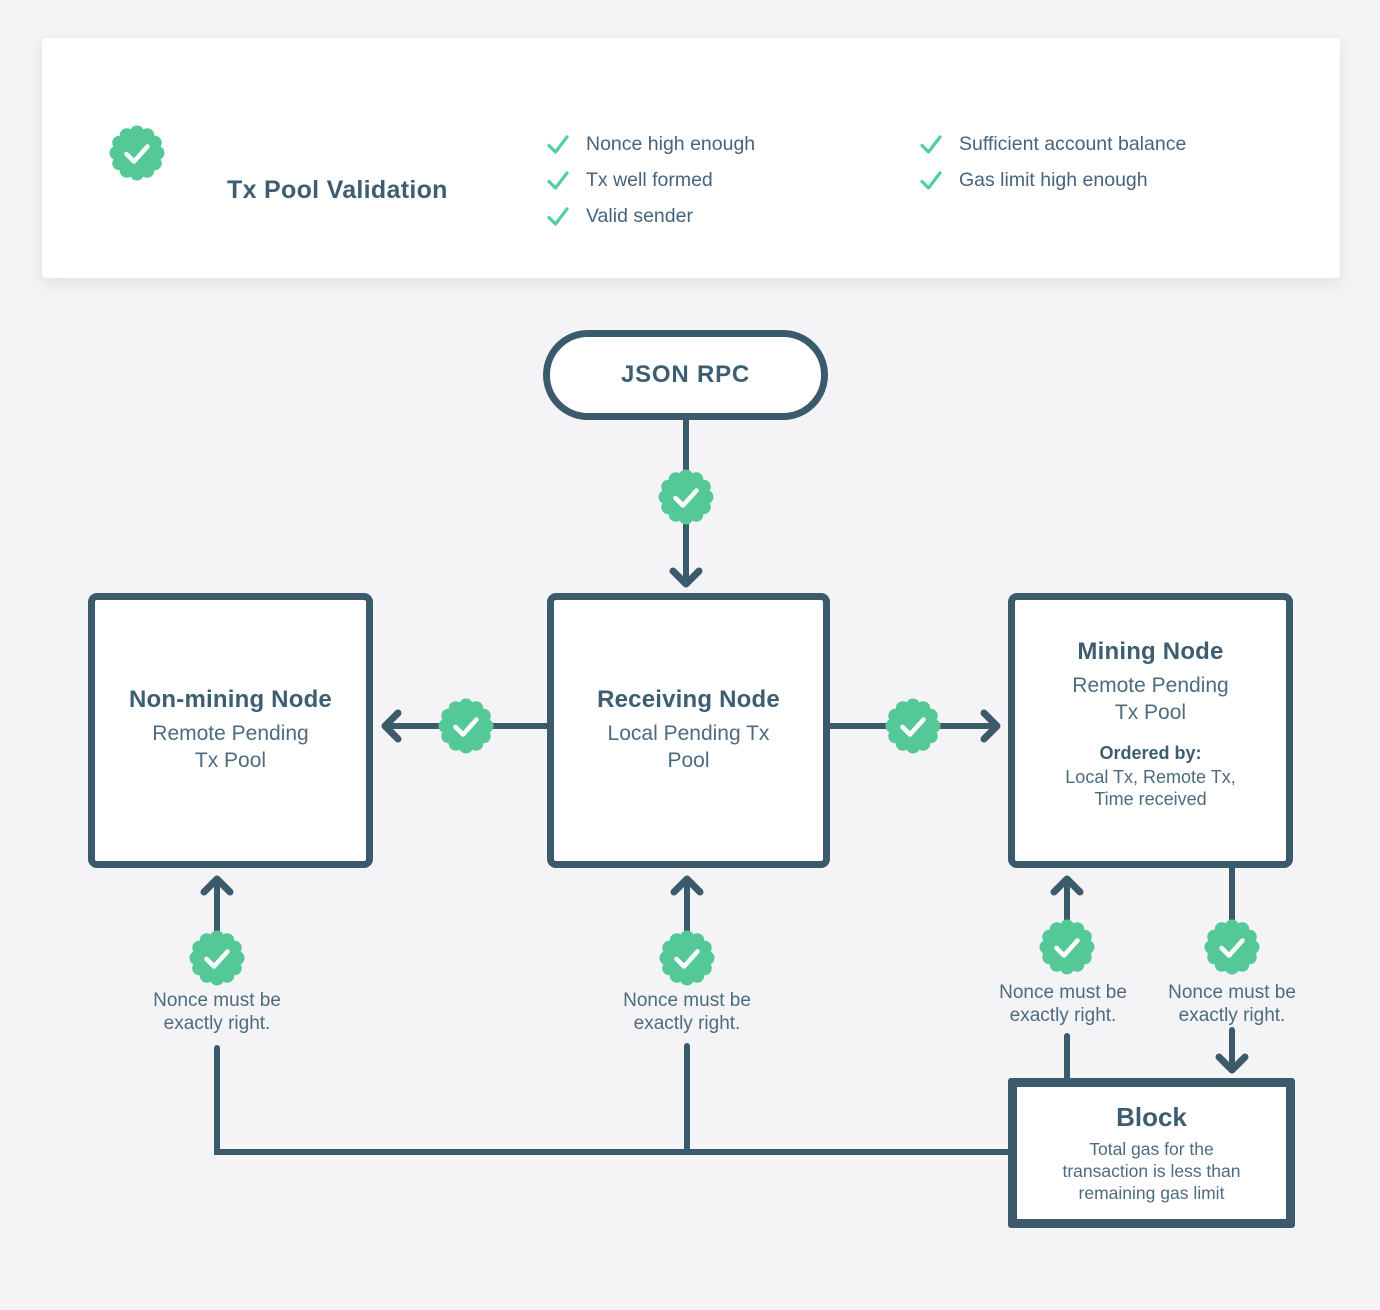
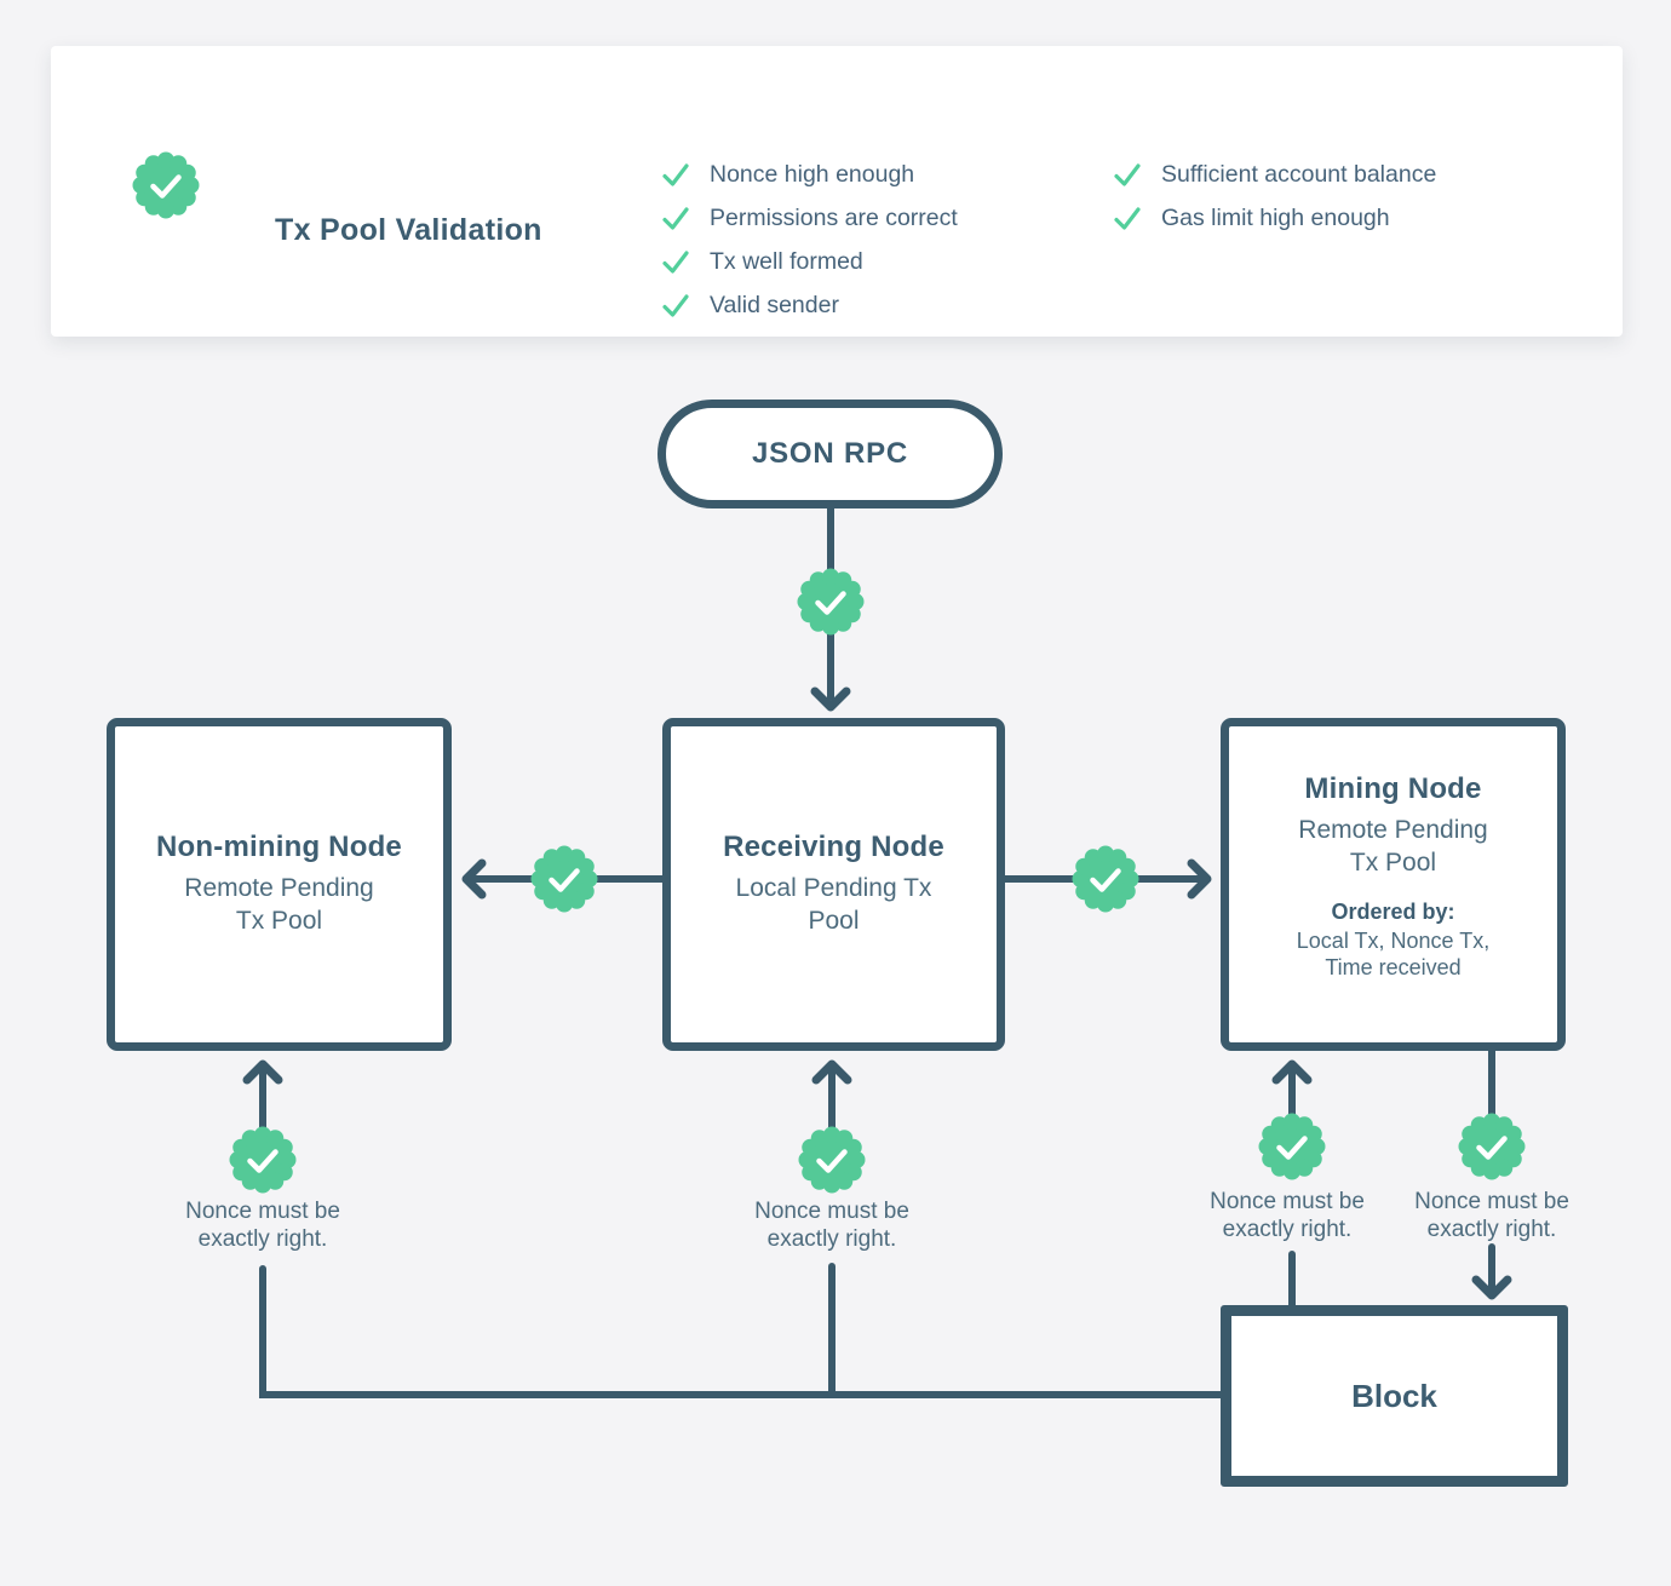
  Tx Pool Validation
  Nonce high enough
+ Permissions are correct
  Tx well formed
  Valid sender
  Sufficient account balance
  Gas limit high enough
  JSON RPC
  Non-mining Node
  Remote Pending Tx Pool
  Receiving Node
  Local Pending Tx Pool
  Mining Node
  Remote Pending Tx Pool
  Ordered by:
- Local Tx, Remote Tx, Time received
+ Local Tx, Nonce Tx, Time received
  Block
- Total gas for the transaction is less than remaining gas limit
  Nonce must be exactly right.
  Nonce must be exactly right.
  Nonce must be exactly right.
  Nonce must be exactly right.
